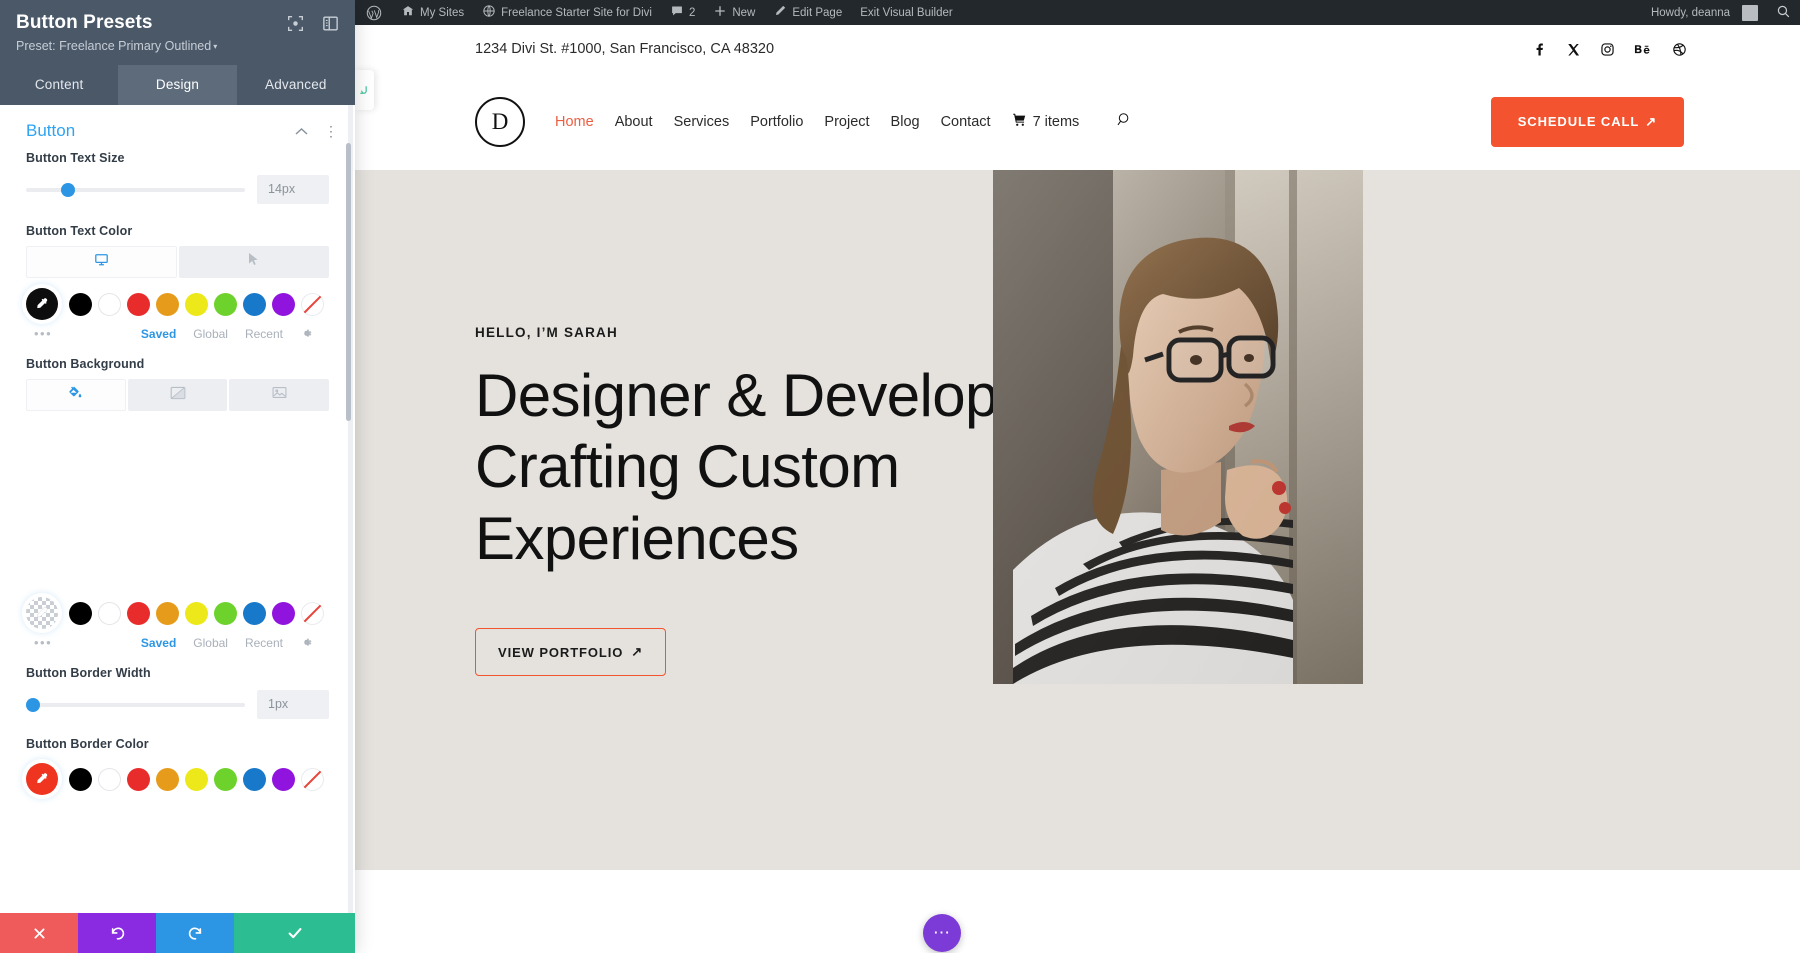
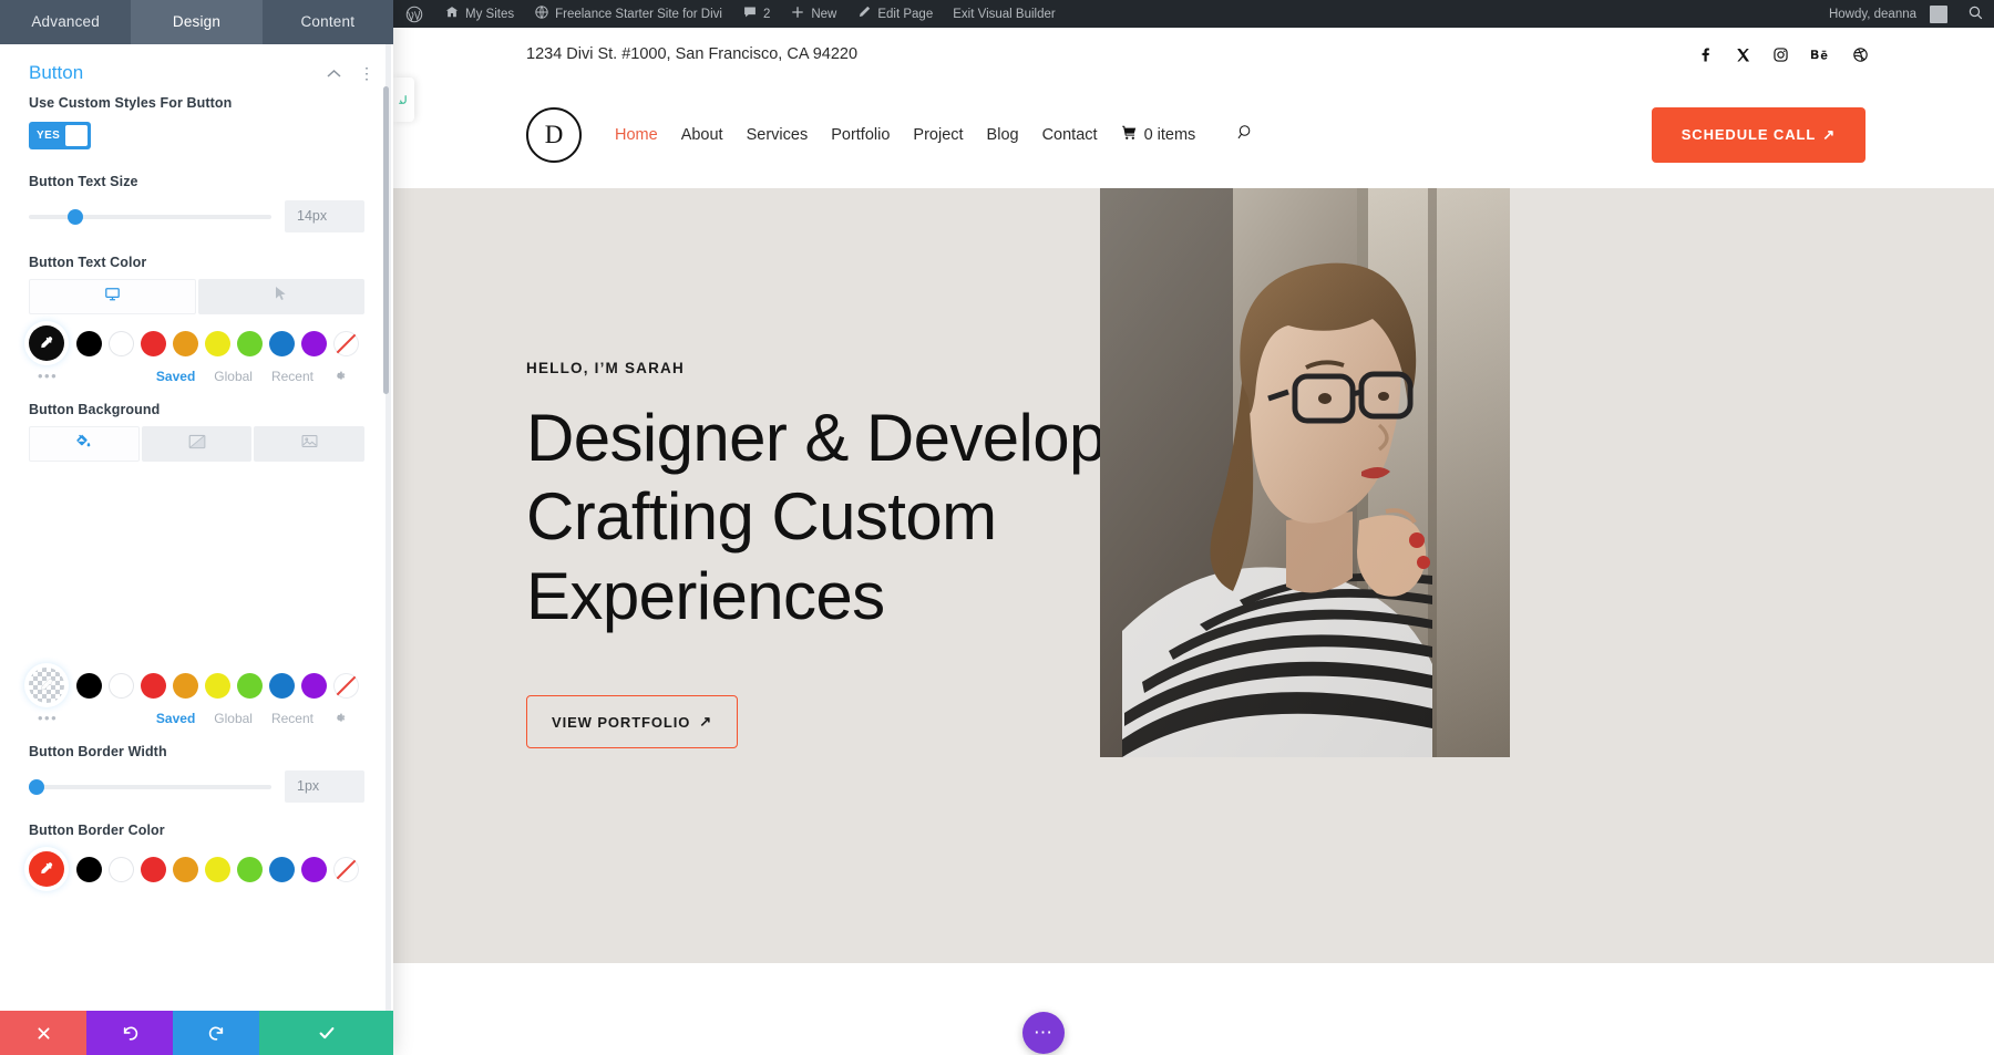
- Button Presets
- Preset: Freelance Primary Outlined ▾
- Content
+ Advanced
  Design
- Advanced
+ Content
  Button
  ⋮
+ Use Custom Styles For Button
+ YES
  Button Text Size
  14px
  Button Text Color
  •••
  Saved
  Global
  Recent
  Button Background
  •••
  Saved
  Global
  Recent
  Button Border Width
  1px
  Button Border Color
  My Sites
  Freelance Starter Site for Divi
  2
  New
  Edit Page
  Exit Visual Builder
  Howdy, deanna
- 1234 Divi St. #1000, San Francisco, CA 48320
+ 1234 Divi St. #1000, San Francisco, CA 94220
  D
  Home
  About
  Services
  Portfolio
  Project
  Blog
  Contact
- 7 items
+ 0 items
  SCHEDULE CALL
  ↗
  HELLO, I’M SARAH
  Designer & Develop Crafting Custom Experiences
  VIEW PORTFOLIO
  ↗
  ⋯
